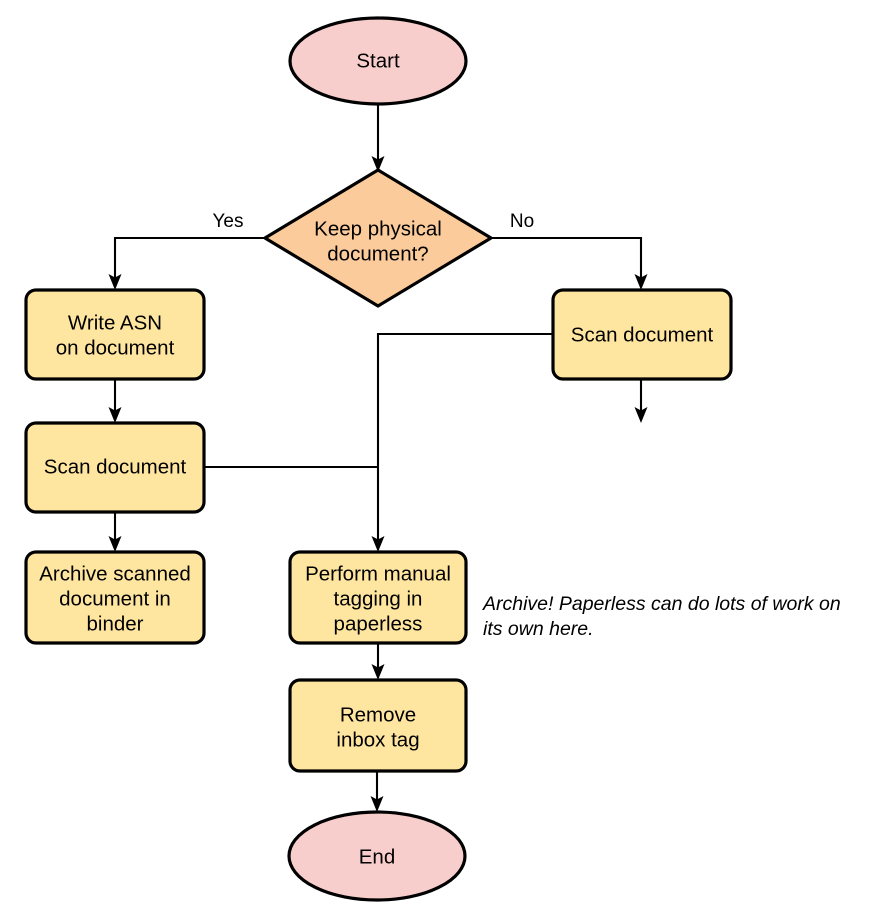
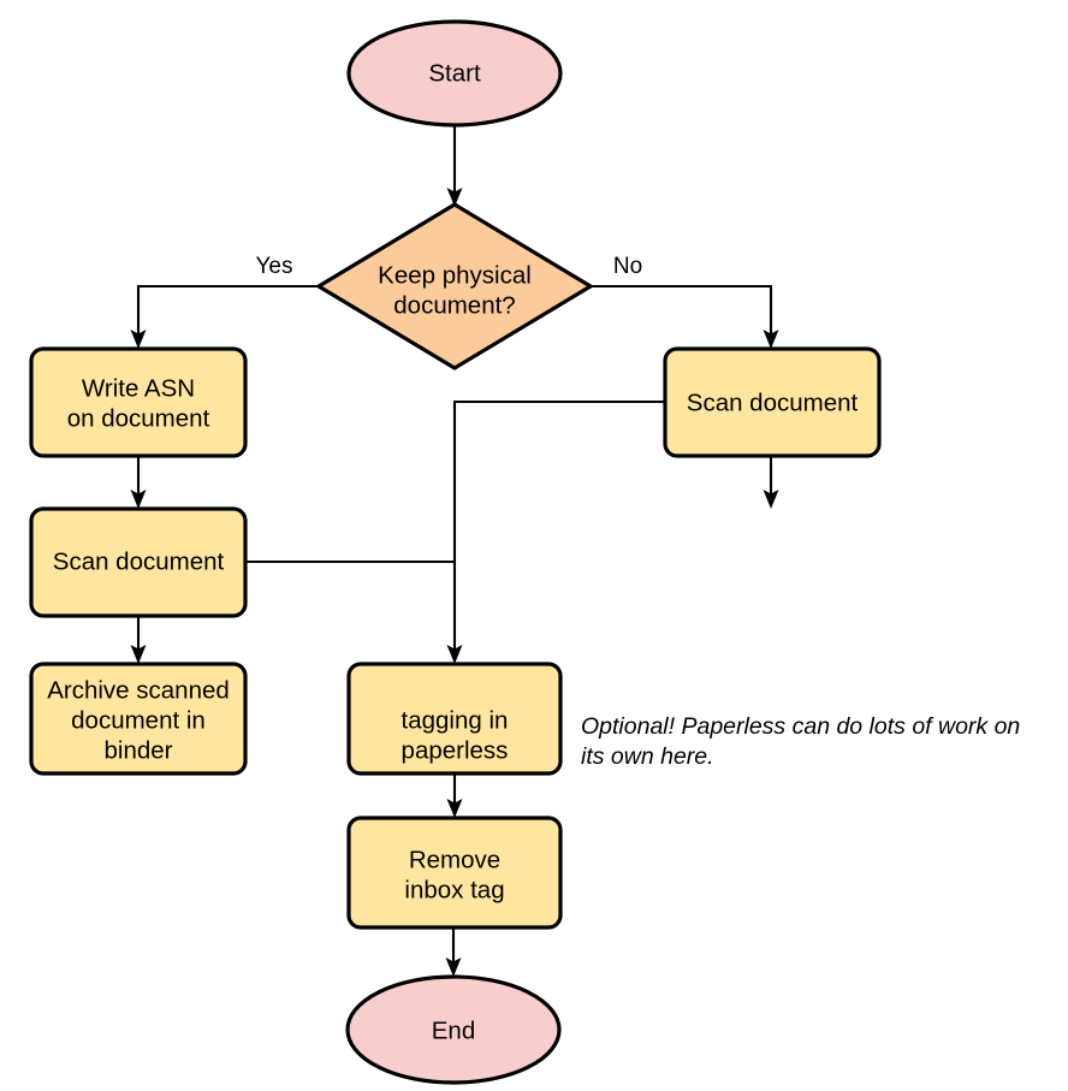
  Start
  Keep physical
  document?
  Write ASN
  on document
  Scan document
  Archive scanned
  document in
  binder
  Scan document
- Perform manual
  tagging in
  paperless
  Remove
  inbox tag
  End
  Yes
  No
- Archive! Paperless can do lots of work on
+ Optional! Paperless can do lots of work on
  its own here.
